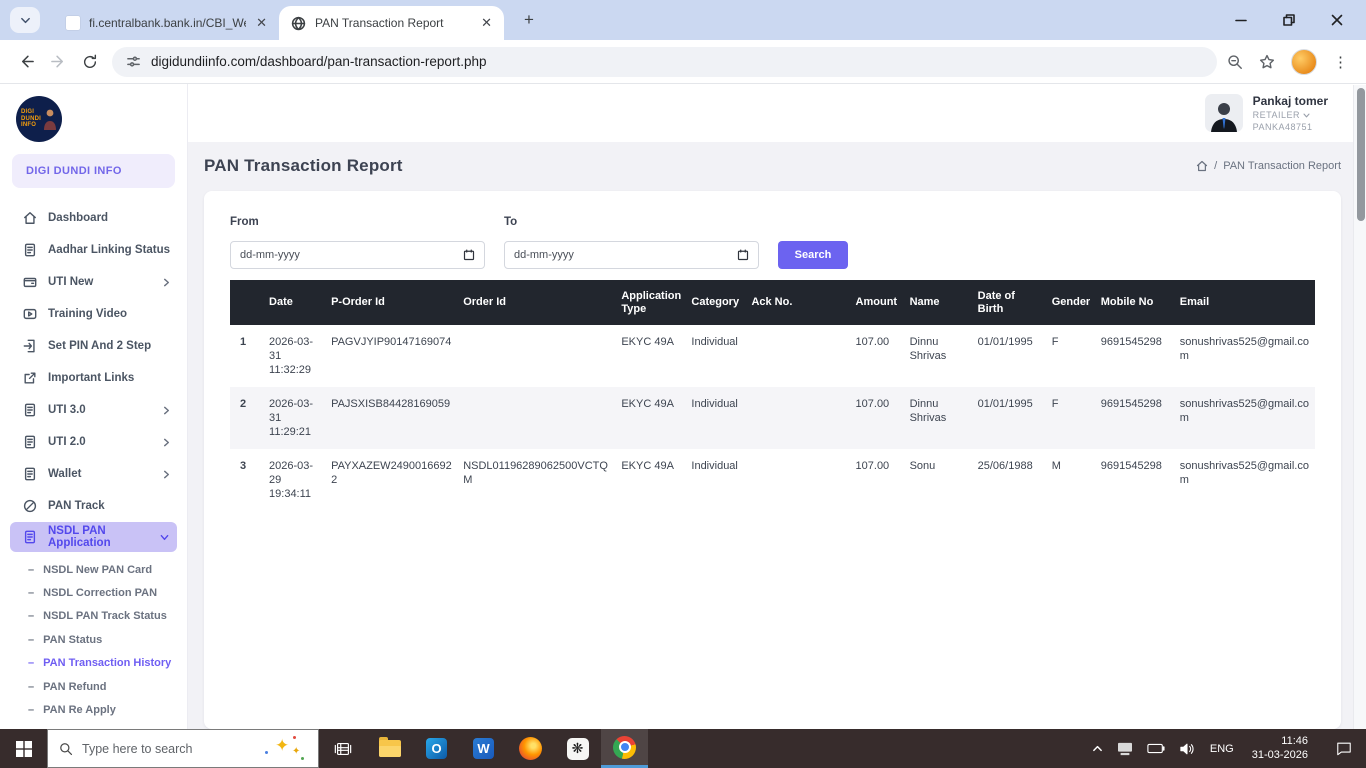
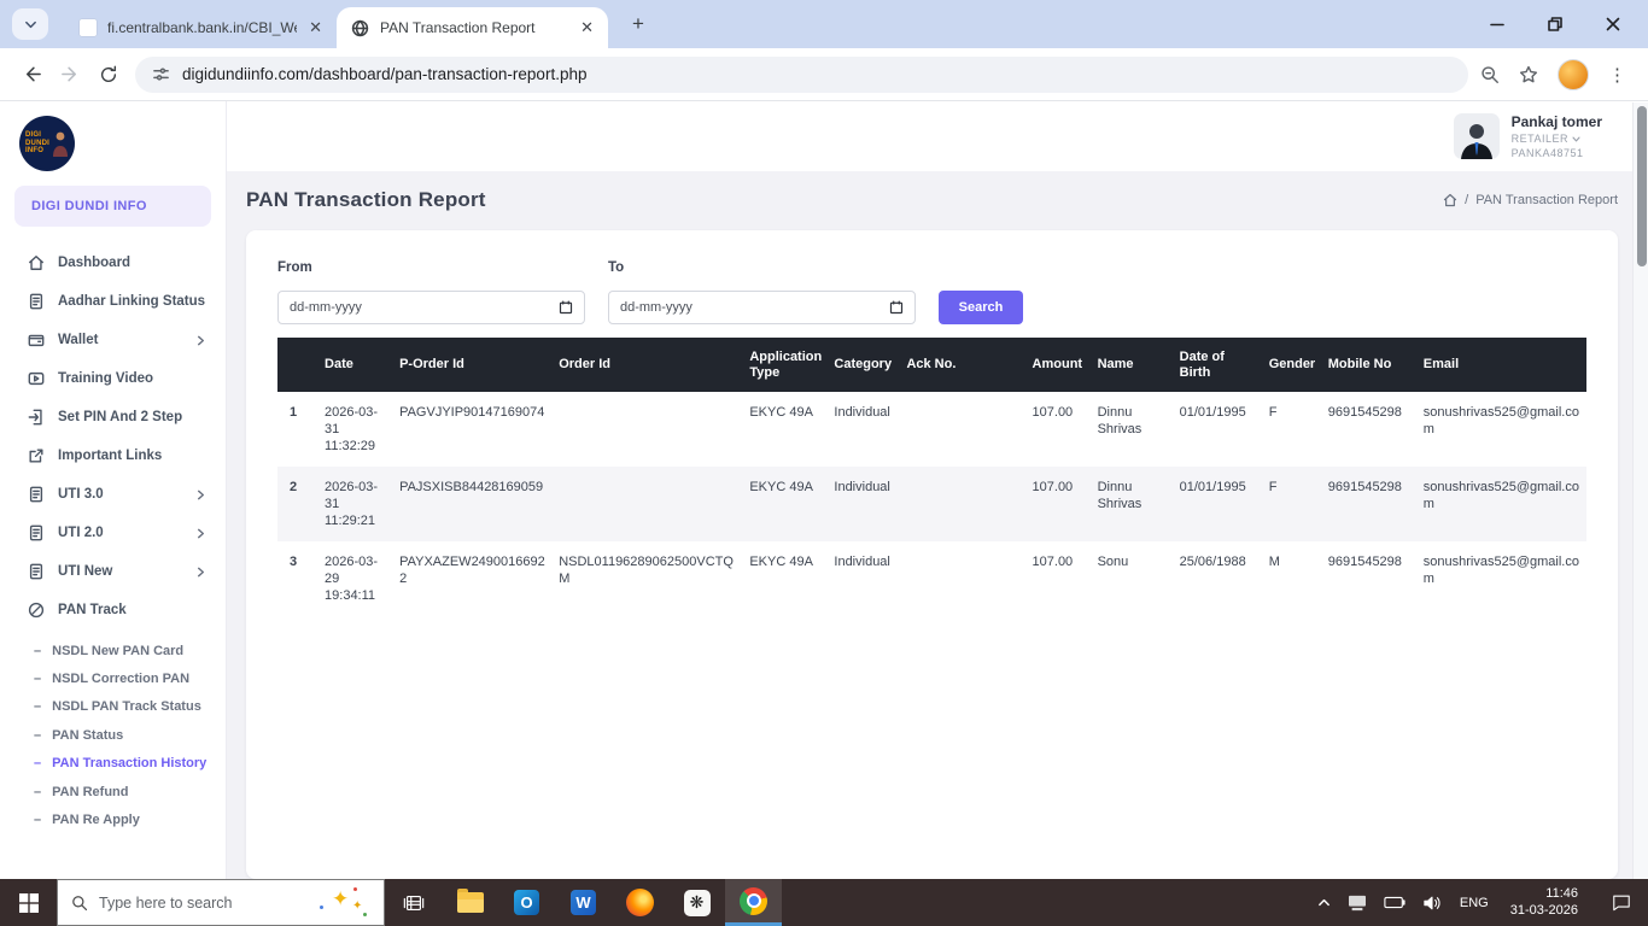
  fi.centralbank.bank.in/CBI_W
  ✕
  PAN Transaction Report
  ✕
  +
  digidundiinfo.com/dashboard/pan-transaction-report.php
  ⋮
  DIGI DUNDI INFO
  Dashboard
  Aadhar Linking Status
- UTI New
+ Wallet
  Training Video
  Set PIN And 2 Step
  Important Links
  UTI 3.0
  UTI 2.0
- Wallet
+ UTI New
  PAN Track
- NSDL PAN Application
  –
  NSDL New PAN Card
  –
  NSDL Correction PAN
  –
  NSDL PAN Track Status
  –
  PAN Status
  –
  PAN Transaction History
  –
  PAN Refund
  –
  PAN Re Apply
  Pankaj tomer
  RETAILER
  PANKA48751
  PAN Transaction Report
  /
  PAN Transaction Report
  From
  dd-mm-yyyy
  To
  dd-mm-yyyy
  Search
  	Date	P-Order Id	Order Id	Application Type	Category	Ack No.	Amount	Name	Date of Birth	Gender	Mobile No	Email
  1	2026-03-31 11:32:29	PAGVJYIP90147169074		EKYC 49A	Individual		107.00	Dinnu Shrivas	01/01/1995	F	9691545298	sonushrivas525@gmail.com
  2	2026-03-31 11:29:21	PAJSXISB84428169059		EKYC 49A	Individual		107.00	Dinnu Shrivas	01/01/1995	F	9691545298	sonushrivas525@gmail.com
  3	2026-03-29 19:34:11	PAYXAZEW24900166922	NSDL01196289062500VCTQM	EKYC 49A	Individual		107.00	Sonu	25/06/1988	M	9691545298	sonushrivas525@gmail.com
  Type here to search
  ✦
  ✦
  O
  W
  ❋
  ENG
  11:46
  31-03-2026
